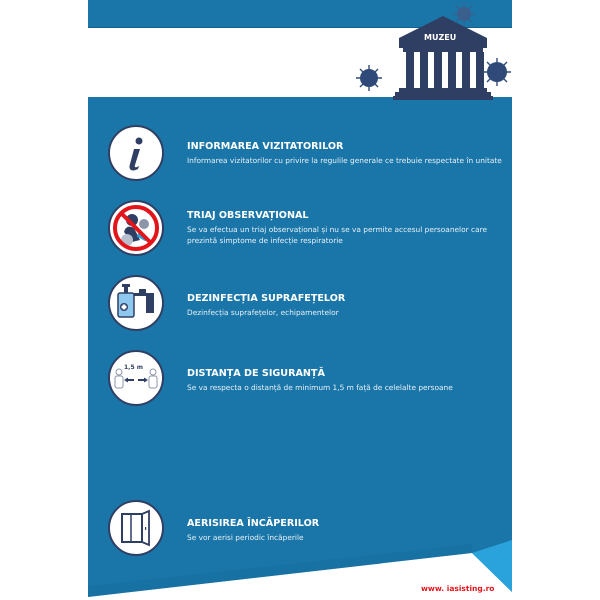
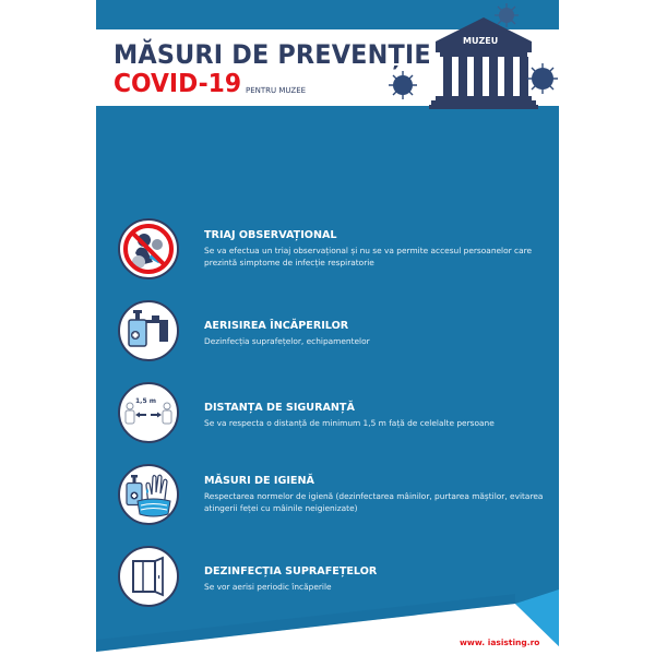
+ MĂSURI DE PREVENȚIE
+ COVID-19
+ PENTRU MUZEE
  MUZEU
- INFORMAREA VIZITATORILOR
- Informarea vizitatorilor cu privire la regulile generale ce trebuie respectate în unitate
  TRIAJ OBSERVAȚIONAL
  Se va efectua un triaj observațional și nu se va permite accesul persoanelor care prezintă simptome de infecție respiratorie
- DEZINFECȚIA SUPRAFEȚELOR
+ AERISIREA ÎNCĂPERILOR
  Dezinfecția suprafețelor, echipamentelor
  DISTANȚA DE SIGURANȚĂ
  Se va respecta o distanță de minimum 1,5 m față de celelalte persoane
+ MĂSURI DE IGIENĂ
+ Respectarea normelor de igienă (dezinfectarea mâinilor, purtarea măștilor, evitarea atingerii feței cu mâinile neigienizate)
- AERISIREA ÎNCĂPERILOR
+ DEZINFECȚIA SUPRAFEȚELOR
  Se vor aerisi periodic încăperile
  www. iasisting.ro
